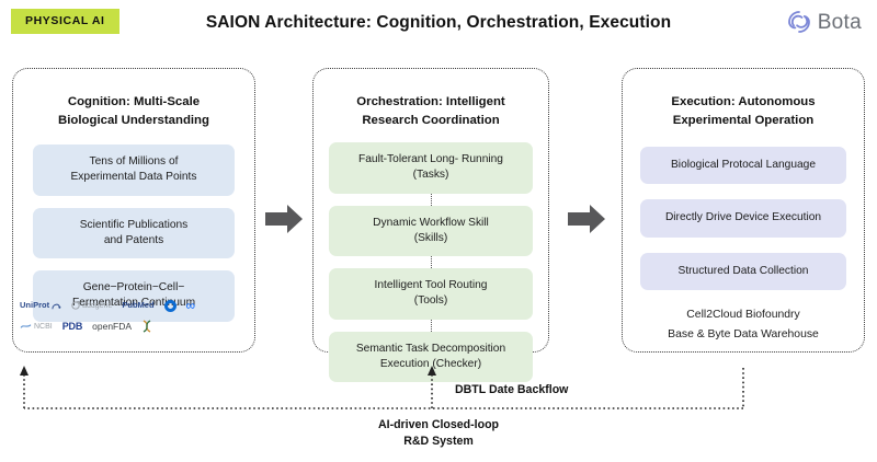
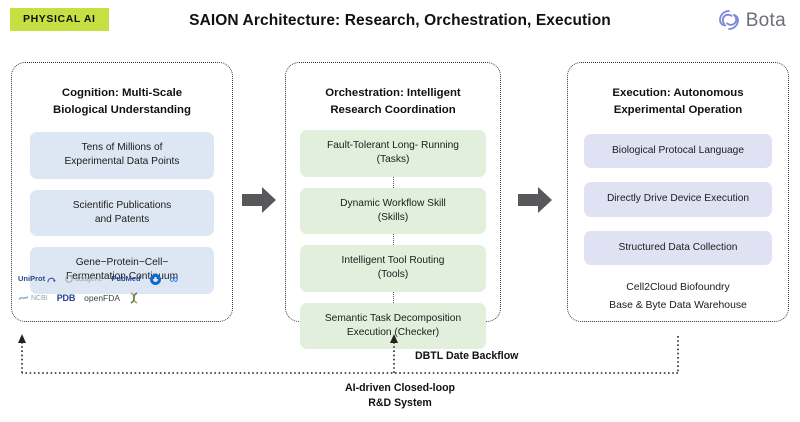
  PHYSICAL AI
- SAION Architecture: Cognition, Orchestration, Execution
+ SAION Architecture: Research, Orchestration, Execution
  Bota
  Cognition: Multi-Scale
  Biological Understanding
  Tens of Millions of
  Experimental Data Points
  Scientific Publications
  and Patents
  Gene−Protein−Cell−
  Fermentation Continuum
  UniProt
  PubMed
  ∞
  PDB
  openFDA
  Orchestration: Intelligent
  Research Coordination
  Fault-Tolerant Long- Running
  (Tasks)
  Dynamic Workflow Skill
  (Skills)
  Intelligent Tool Routing
  (Tools)
  Semantic Task Decomposition
  Execution (Checker)
  Execution: Autonomous
  Experimental Operation
  Biological Protocal Language
  Directly Drive Device Execution
  Structured Data Collection
  Cell2Cloud Biofoundry
  Base & Byte Data Warehouse
  DBTL Date Backflow
  AI-driven Closed-loop
  R&D System
